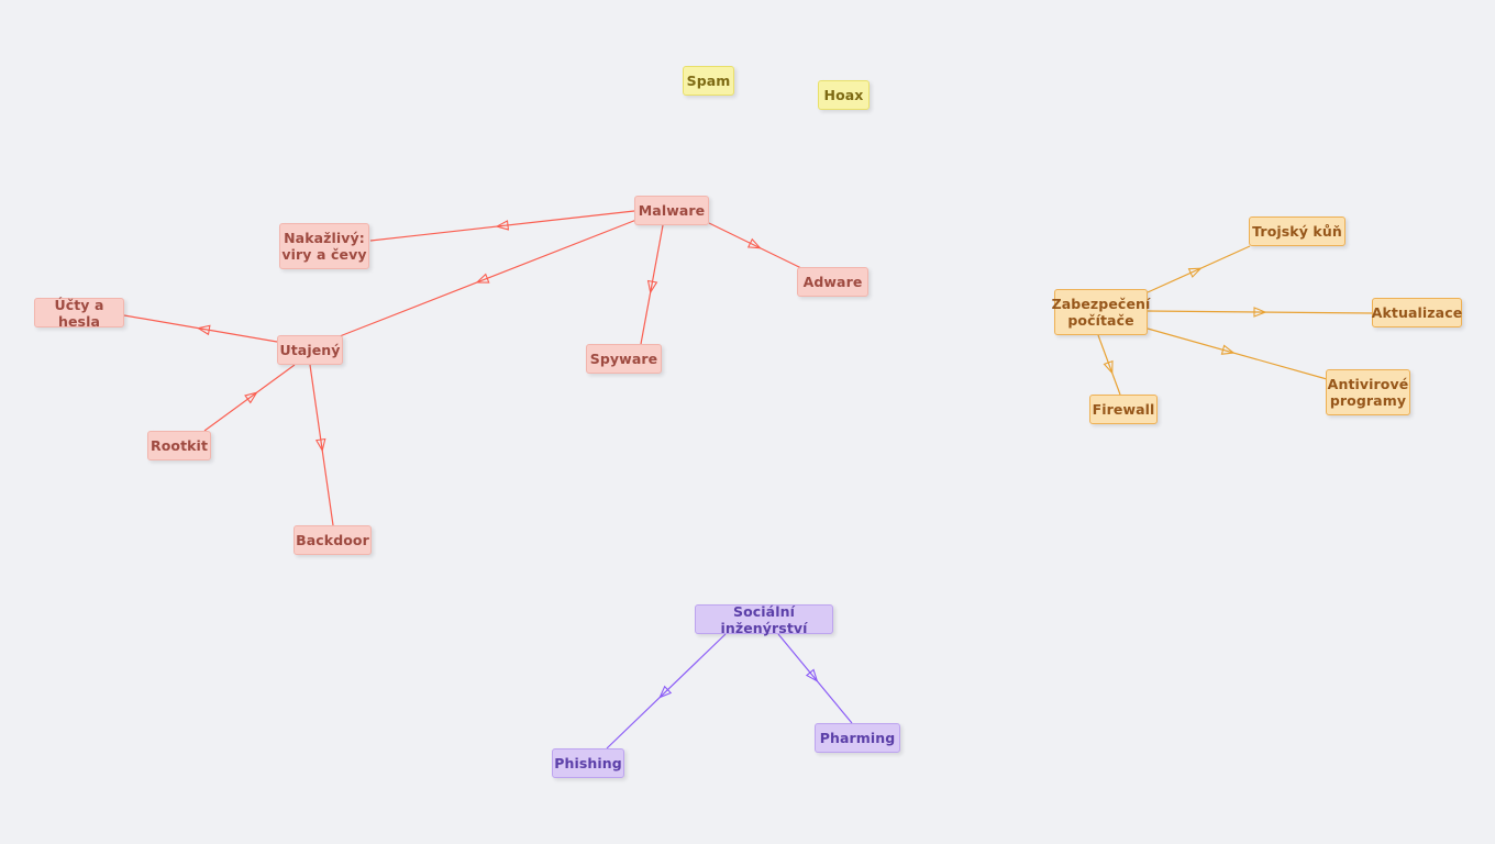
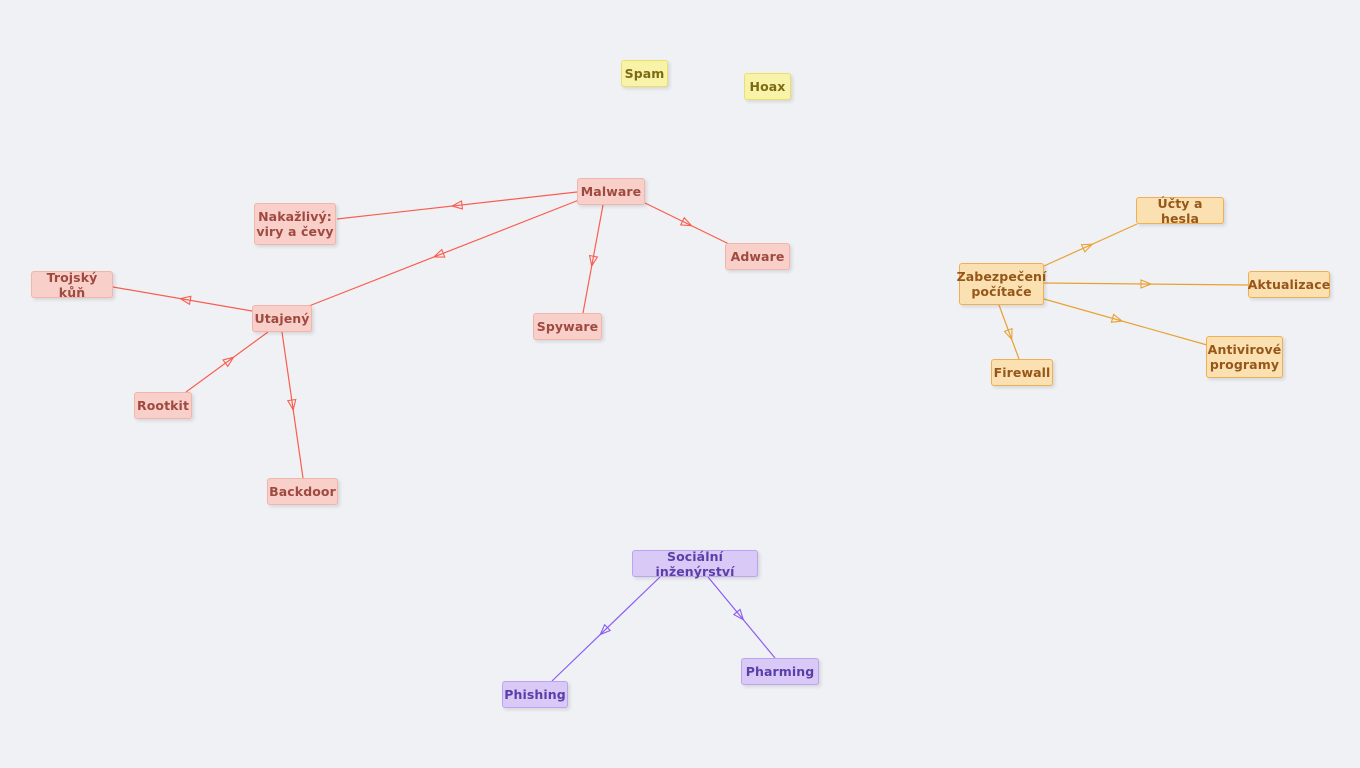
  Spam
  Hoax
  Malware
  Nakažlivý:
  viry a čevy
  Adware
  Spyware
- Účty a hesla
+ Trojský kůň
  Utajený
  Rootkit
  Backdoor
  Zabezpečení
  počítače
- Trojský kůň
+ Účty a hesla
  Aktualizace
  Antivirové
  programy
  Firewall
  Sociální inženýrství
  Phishing
  Pharming
